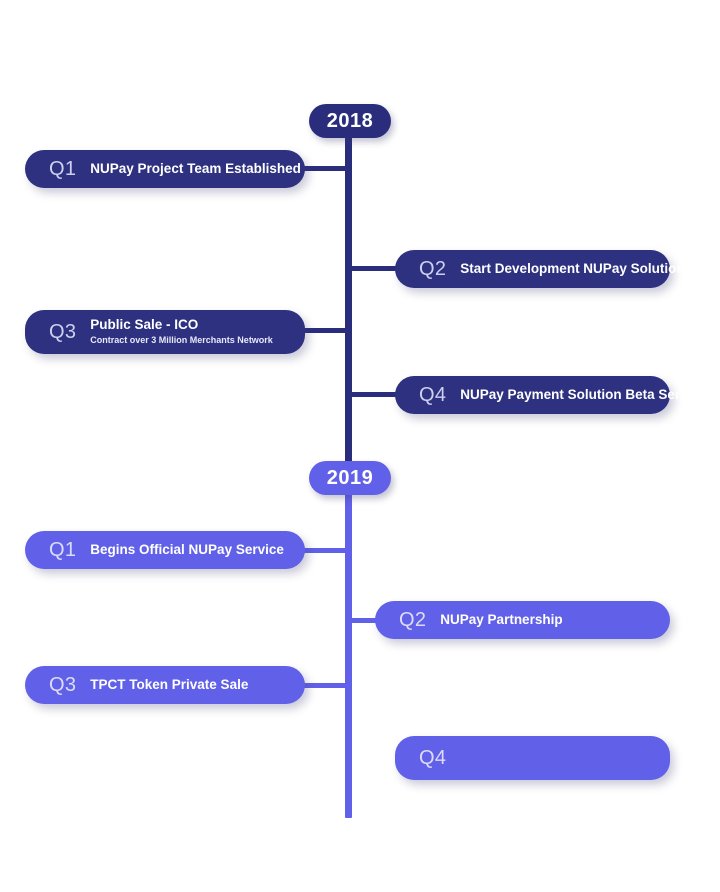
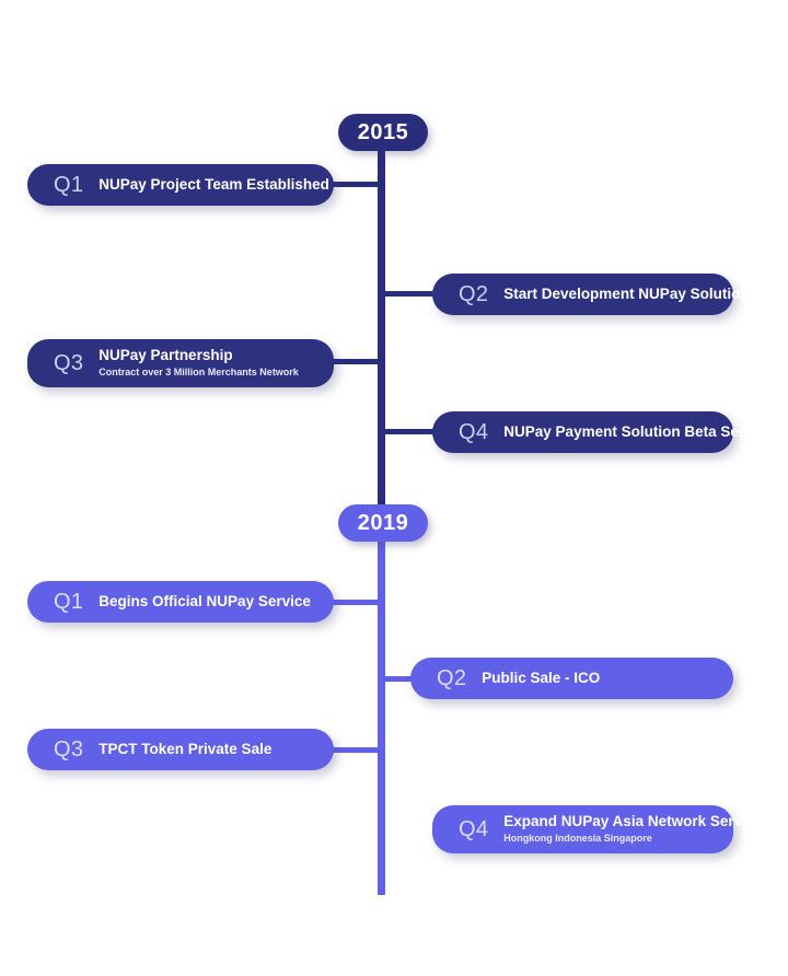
- 2018
+ 2015
  2019
  Q1
  NUPay Project Team Established
  Q2
  Start Development NUPay Solution
  Q3
- Public Sale - ICO
+ NUPay Partnership
  Contract over 3 Million Merchants Network
  Q4
  NUPay Payment Solution Beta Service
  Q1
  Begins Official NUPay Service
  Q2
- NUPay Partnership
+ Public Sale - ICO
  Q3
  TPCT Token Private Sale
  Q4
+ Expand NUPay Asia Network Service
+ Hongkong Indonesia Singapore
